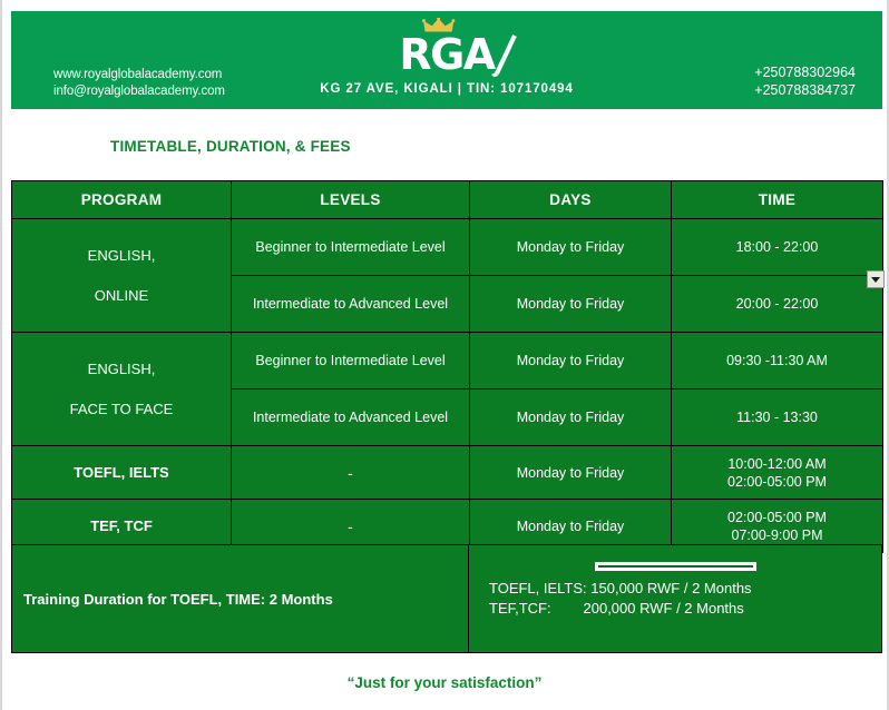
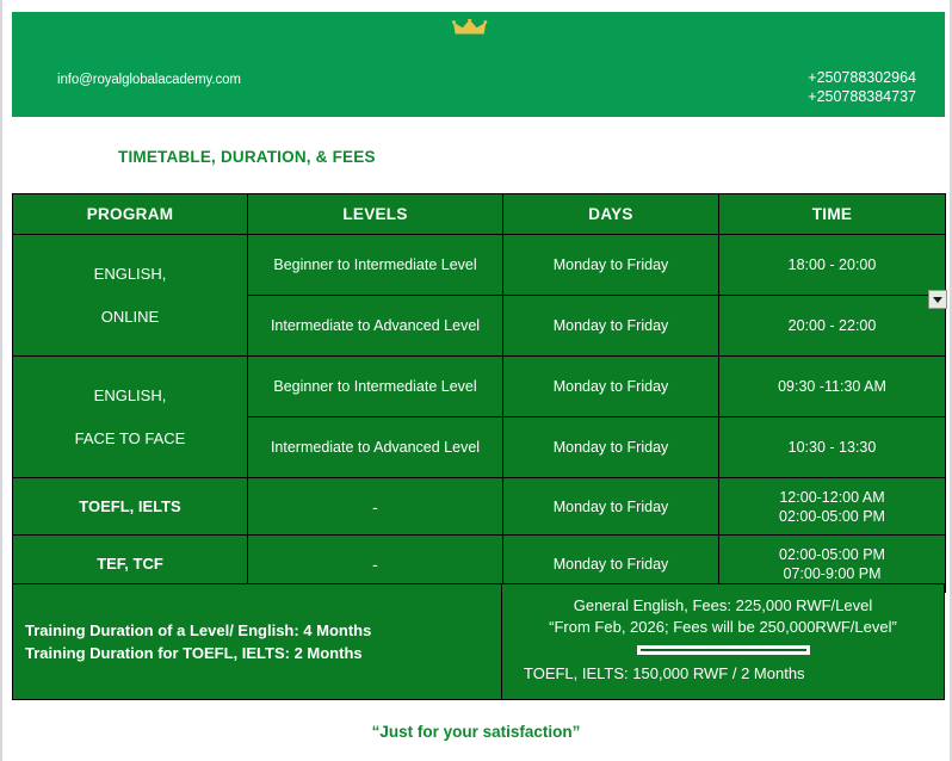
- www.royalglobalacademy.com
  info@royalglobalacademy.com
- RGA
- KG 27 AVE, KIGALI | TIN: 107170494
  +250788302964
  +250788384737
  TIMETABLE, DURATION, & FEES
  PROGRAM	LEVELS	DAYS	TIME
- ENGLISH, ONLINE	Beginner to Intermediate Level	Monday to Friday	18:00 - 22:00
+ ENGLISH, ONLINE	Beginner to Intermediate Level	Monday to Friday	18:00 - 20:00
  Intermediate to Advanced Level	Monday to Friday	20:00 - 22:00
  ENGLISH, FACE TO FACE	Beginner to Intermediate Level	Monday to Friday	09:30 -11:30 AM
- Intermediate to Advanced Level	Monday to Friday	11:30 - 13:30
+ Intermediate to Advanced Level	Monday to Friday	10:30 - 13:30
- TOEFL, IELTS	-	Monday to Friday	10:00-12:00 AM 02:00-05:00 PM
+ TOEFL, IELTS	-	Monday to Friday	12:00-12:00 AM 02:00-05:00 PM
  TEF, TCF	-	Monday to Friday	02:00-05:00 PM 07:00-9:00 PM
+ Training Duration of a Level/ English: 4 Months
- Training Duration for TOEFL, TIME: 2 Months
+ Training Duration for TOEFL, IELTS: 2 Months
+ General English, Fees: 225,000 RWF/Level
+ “From Feb, 2026; Fees will be 250,000RWF/Level”
  TOEFL, IELTS: 150,000 RWF / 2 Months
- TEF,TCF: 200,000 RWF / 2 Months
  “Just for your satisfaction”
